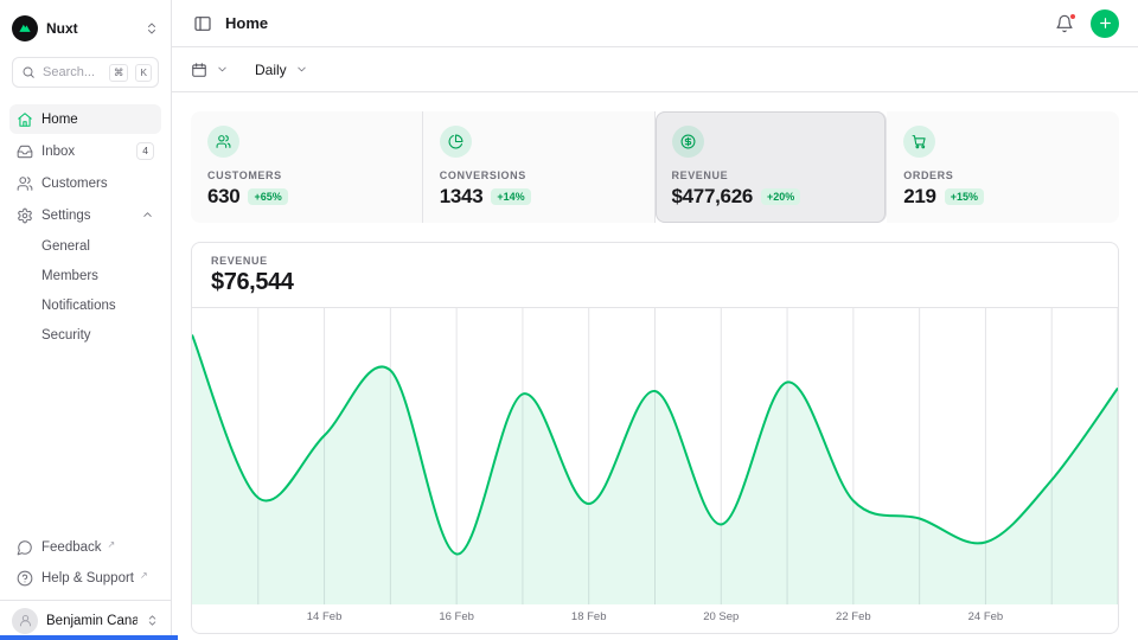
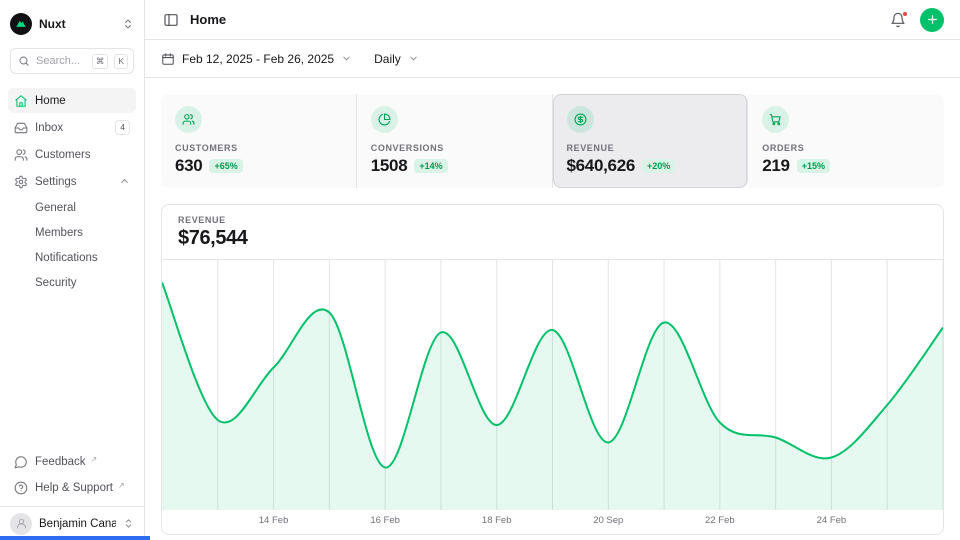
  Nuxt
  Search...
  ⌘
  K
  Home
  Inbox
  4
  Customers
  Settings
  General
  Members
  Notifications
  Security
  Feedback
  ↗
  Help & Support
  ↗
  Benjamin Cana
  Home
+ Feb 12, 2025 - Feb 26, 2025
  Daily
  CUSTOMERS
  630
  +65%
  CONVERSIONS
- 1343
+ 1508
  +14%
  REVENUE
- $477,626
+ $640,626
  +20%
  ORDERS
  219
  +15%
  REVENUE
  $76,544
  14 Feb
  16 Feb
  18 Feb
  20 Sep
  22 Feb
  24 Feb
